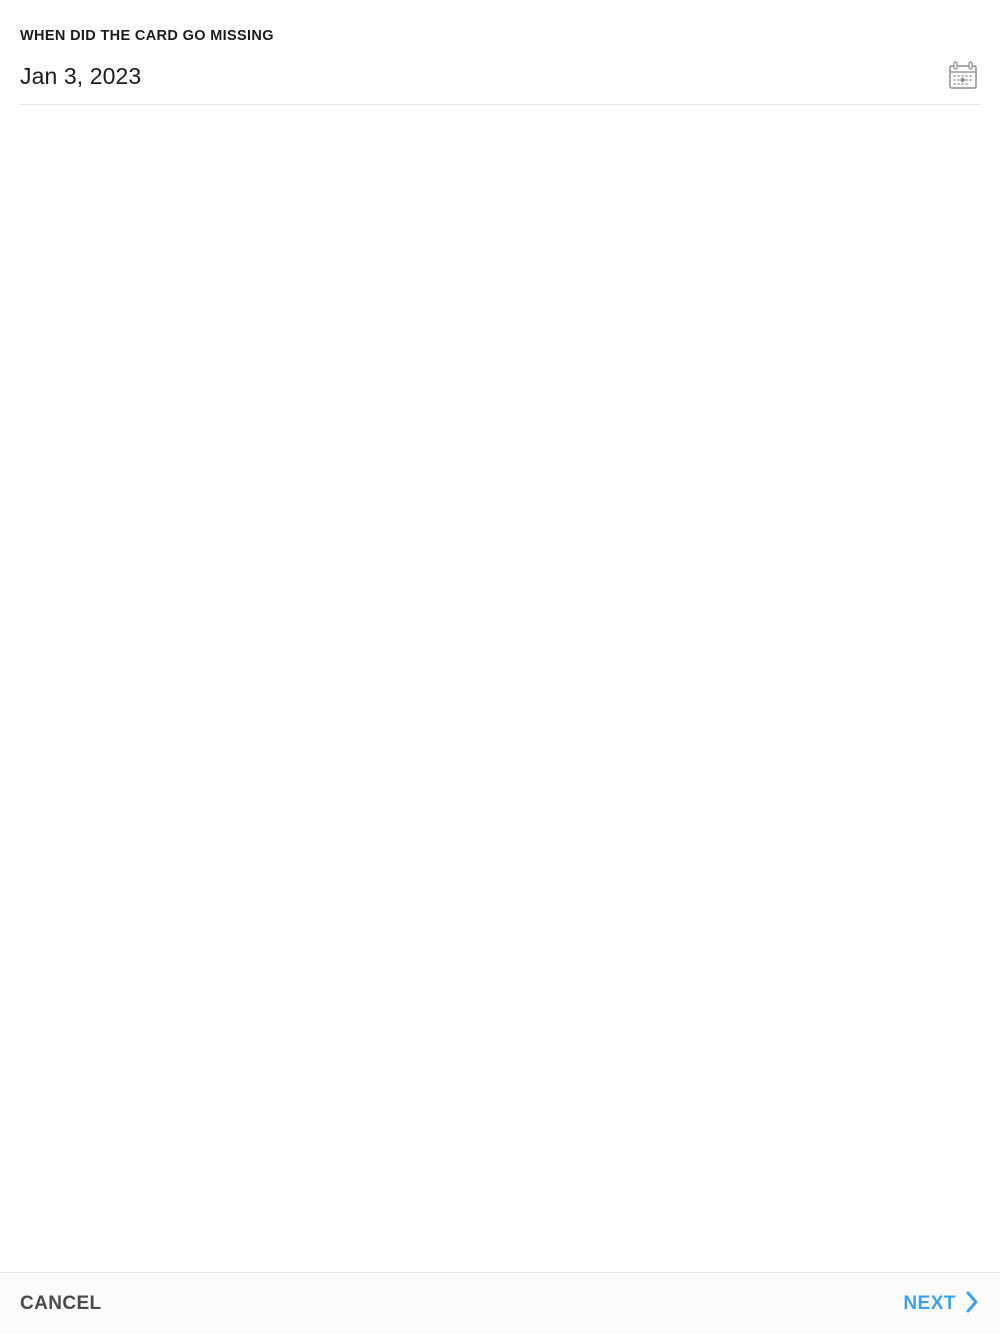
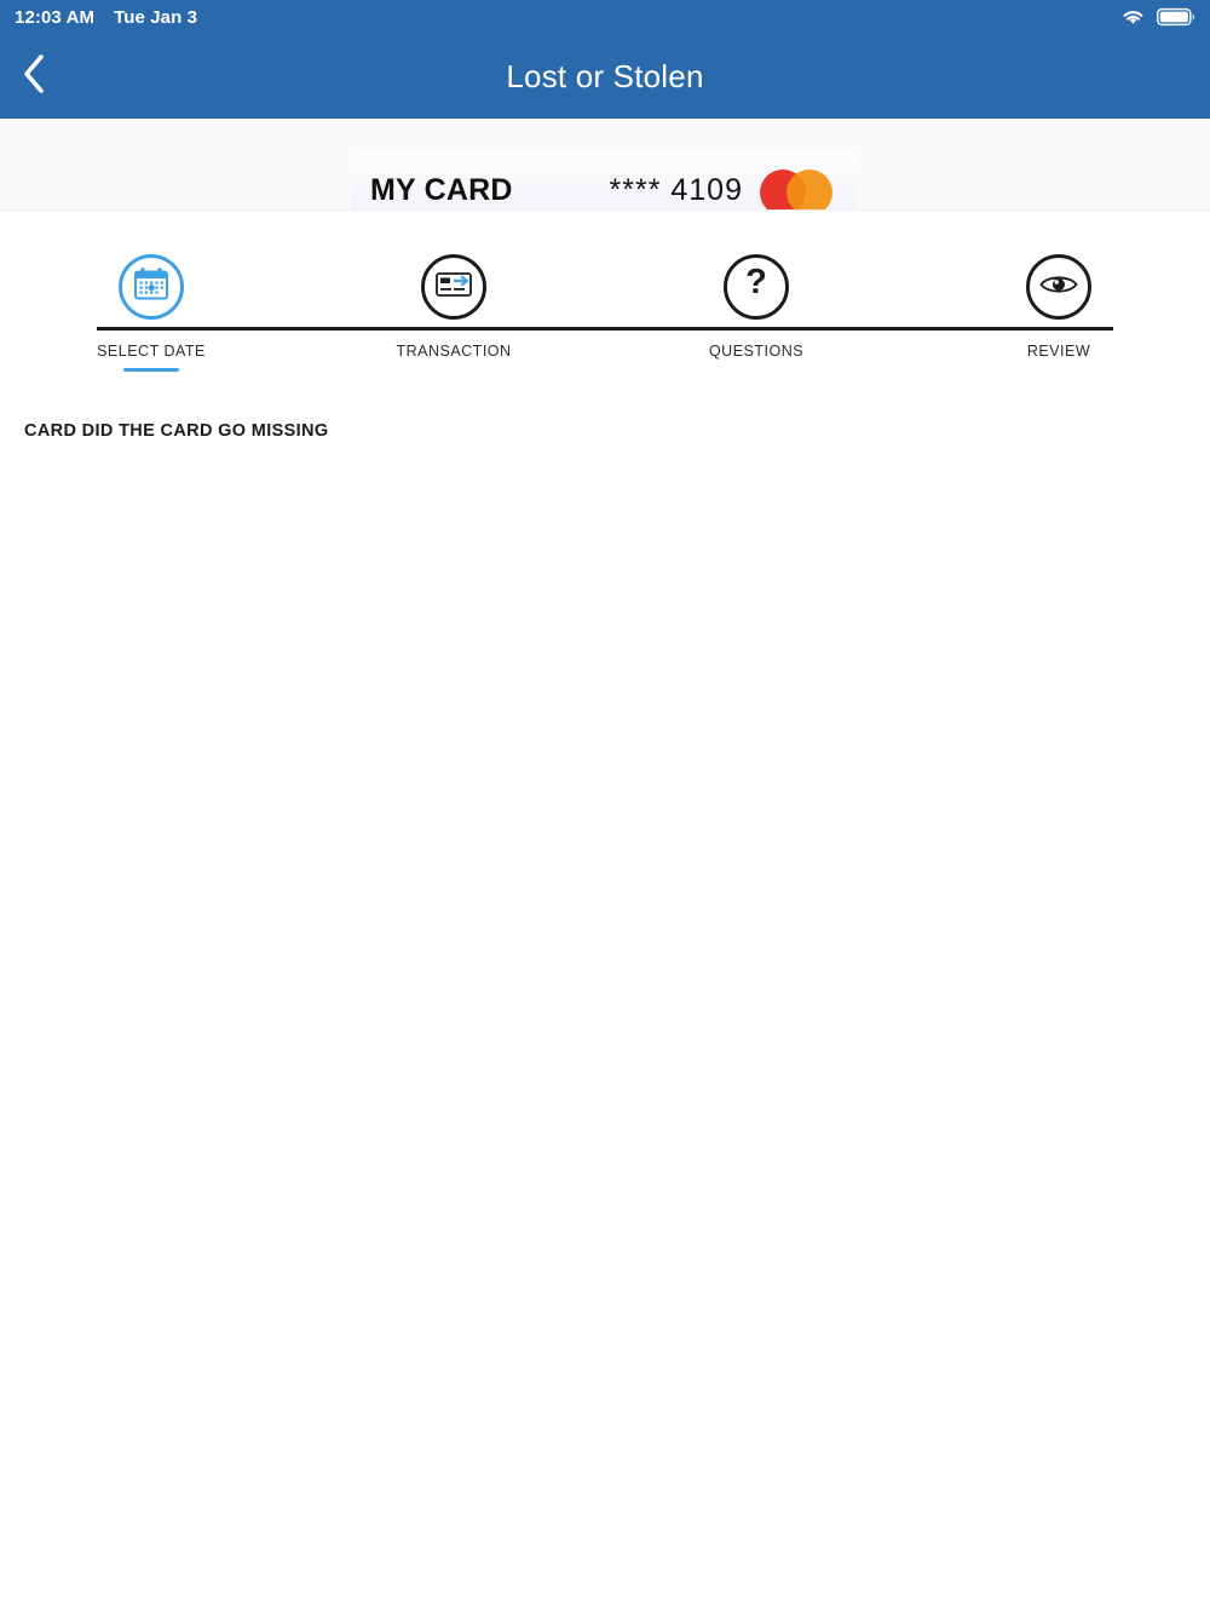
+ 12:03 AM
+ Tue Jan 3
+ Lost or Stolen
+ MY CARD
+ **** 4109
+ SELECT DATE
+ TRANSACTION
+ ?
+ QUESTIONS
+ REVIEW
- WHEN DID THE CARD GO MISSING
+ CARD DID THE CARD GO MISSING
- Jan 3, 2023
- CANCEL
- NEXT
